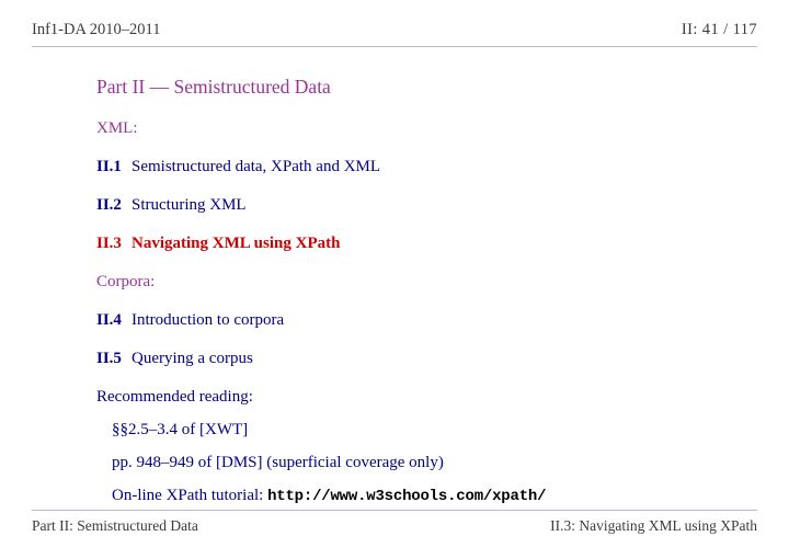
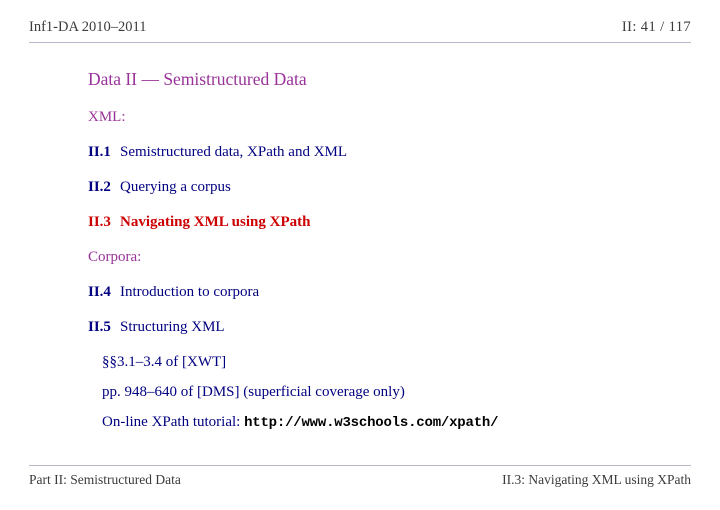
  Inf1-DA 2010–2011
  II: 41 / 117
- Part II — Semistructured Data
+ Data II — Semistructured Data
  XML:
  II.1 Semistructured data, XPath and XML
- II.2 Structuring XML
+ II.2 Querying a corpus
  II.3 Navigating XML using XPath
  Corpora:
  II.4 Introduction to corpora
- II.5 Querying a corpus
+ II.5 Structuring XML
- Recommended reading:
- §§2.5–3.4 of [XWT]
+ §§3.1–3.4 of [XWT]
- pp. 948–949 of [DMS] (superficial coverage only)
+ pp. 948–640 of [DMS] (superficial coverage only)
  On-line XPath tutorial: http://www.w3schools.com/xpath/
  Part II: Semistructured Data
  II.3: Navigating XML using XPath
